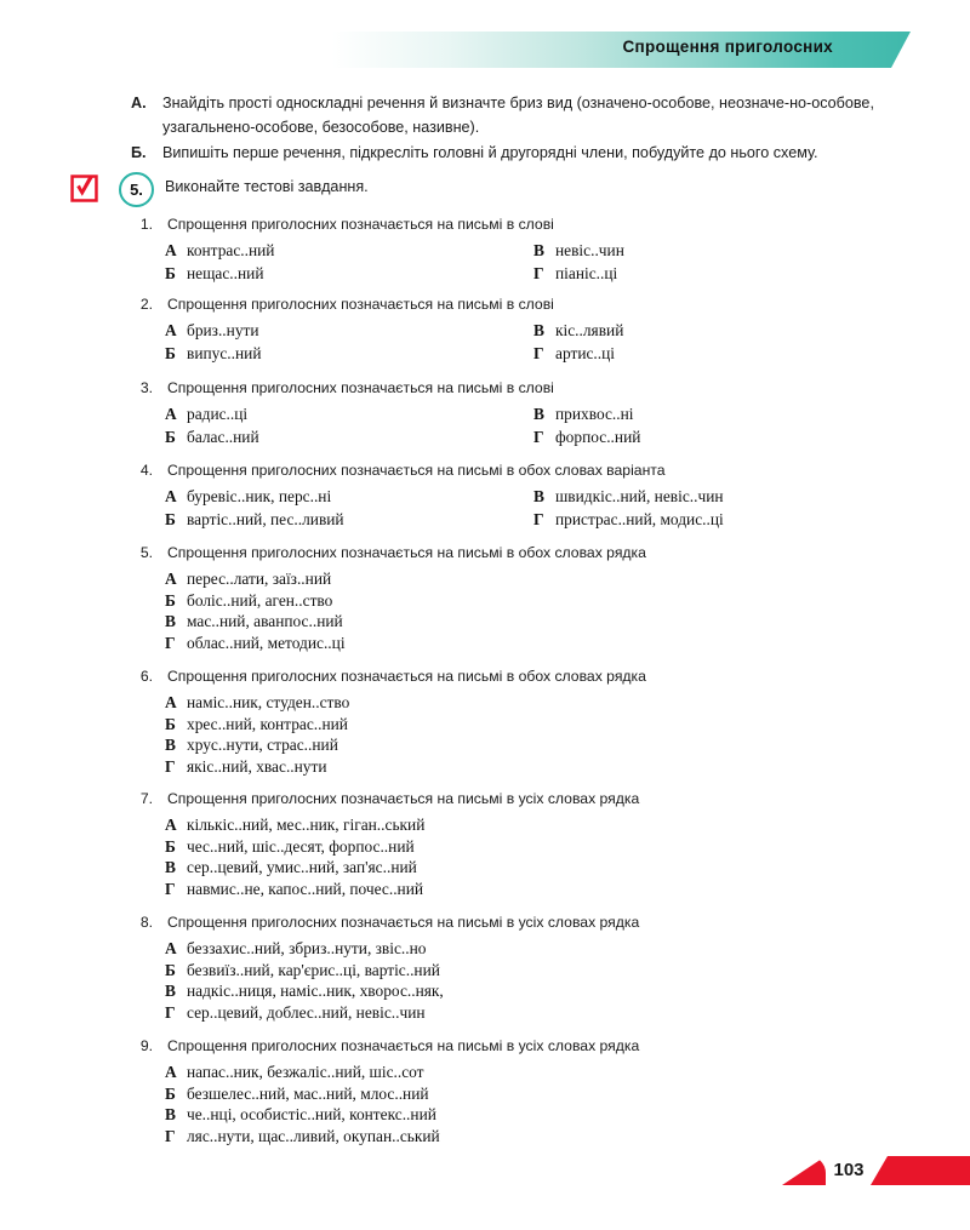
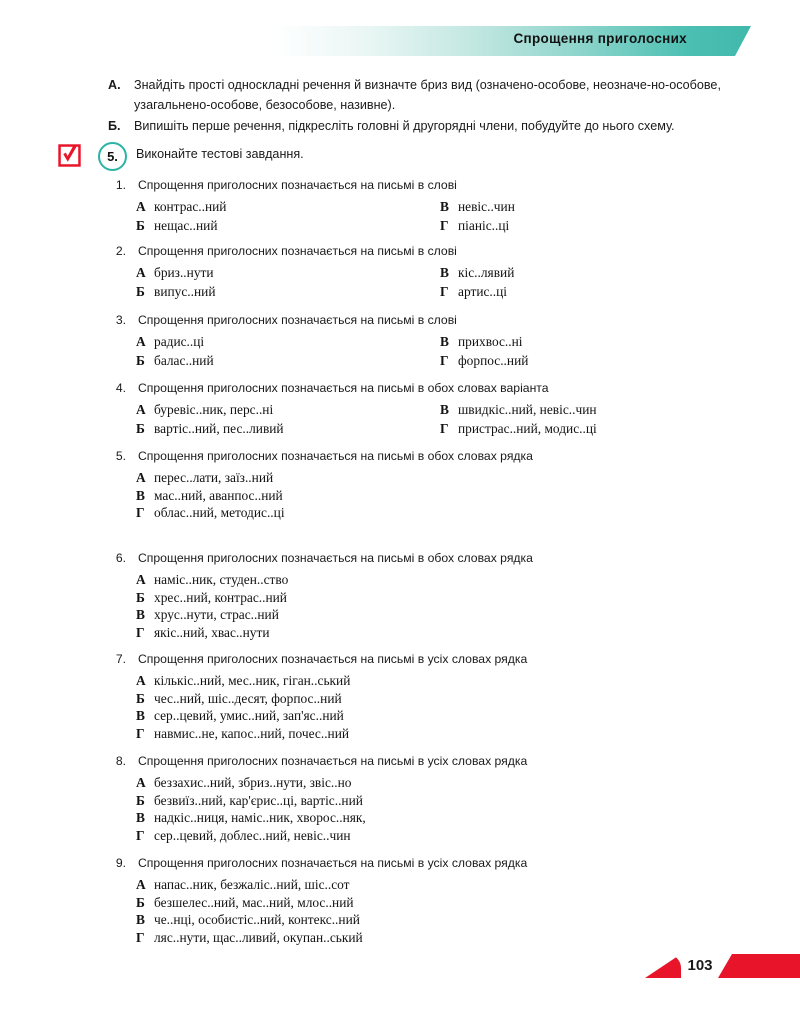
  Спрощення приголосних
  А.
  Знайдіть прості односкладні речення й визначте бриз вид (означено-особове, неозначе-но-особове, узагальнено-особове, безособове, називне).
  Б.
  Випишіть перше речення, підкресліть головні й другорядні члени, побудуйте до нього схему.
  5.
  Виконайте тестові завдання.
  1.
  Спрощення приголосних позначається на письмі в слові
  А контрас..ний
  Б нещас..ний
  В невіс..чин
  Г піаніс..ці
  2.
  Спрощення приголосних позначається на письмі в слові
  А бриз..нути
  Б випус..ний
  В кіс..лявий
  Г артис..ці
  3.
  Спрощення приголосних позначається на письмі в слові
  А радис..ці
  Б балас..ний
  В прихвос..ні
  Г форпос..ний
  4.
  Спрощення приголосних позначається на письмі в обох словах варіанта
  А буревіс..ник, перс..ні
  Б вартіс..ний, пес..ливий
  В швидкіс..ний, невіс..чин
  Г пристрас..ний, модис..ці
  5.
  Спрощення приголосних позначається на письмі в обох словах рядка
  А перес..лати, заїз..ний
- Б боліс..ний, аген..ство
  В мас..ний, аванпос..ний
  Г облас..ний, методис..ці
  6.
  Спрощення приголосних позначається на письмі в обох словах рядка
  А наміс..ник, студен..ство
  Б хрес..ний, контрас..ний
  В хрус..нути, страс..ний
  Г якіс..ний, хвас..нути
  7.
  Спрощення приголосних позначається на письмі в усіх словах рядка
  А кількіс..ний, мес..ник, гіган..ський
  Б чес..ний, шіс..десят, форпос..ний
  В сер..цевий, умис..ний, зап'яс..ний
  Г навмис..не, капос..ний, почес..ний
  8.
  Спрощення приголосних позначається на письмі в усіх словах рядка
  А беззахис..ний, збриз..нути, звіс..но
  Б безвиїз..ний, кар'єрис..ці, вартіс..ний
  В надкіс..ниця, наміс..ник, хворос..няк,
  Г сер..цевий, доблес..ний, невіс..чин
  9.
  Спрощення приголосних позначається на письмі в усіх словах рядка
  А напас..ник, безжаліс..ний, шіс..сот
  Б безшелес..ний, мас..ний, млос..ний
  В че..нці, особистіс..ний, контекс..ний
  Г ляс..нути, щас..ливий, окупан..ський
  103
